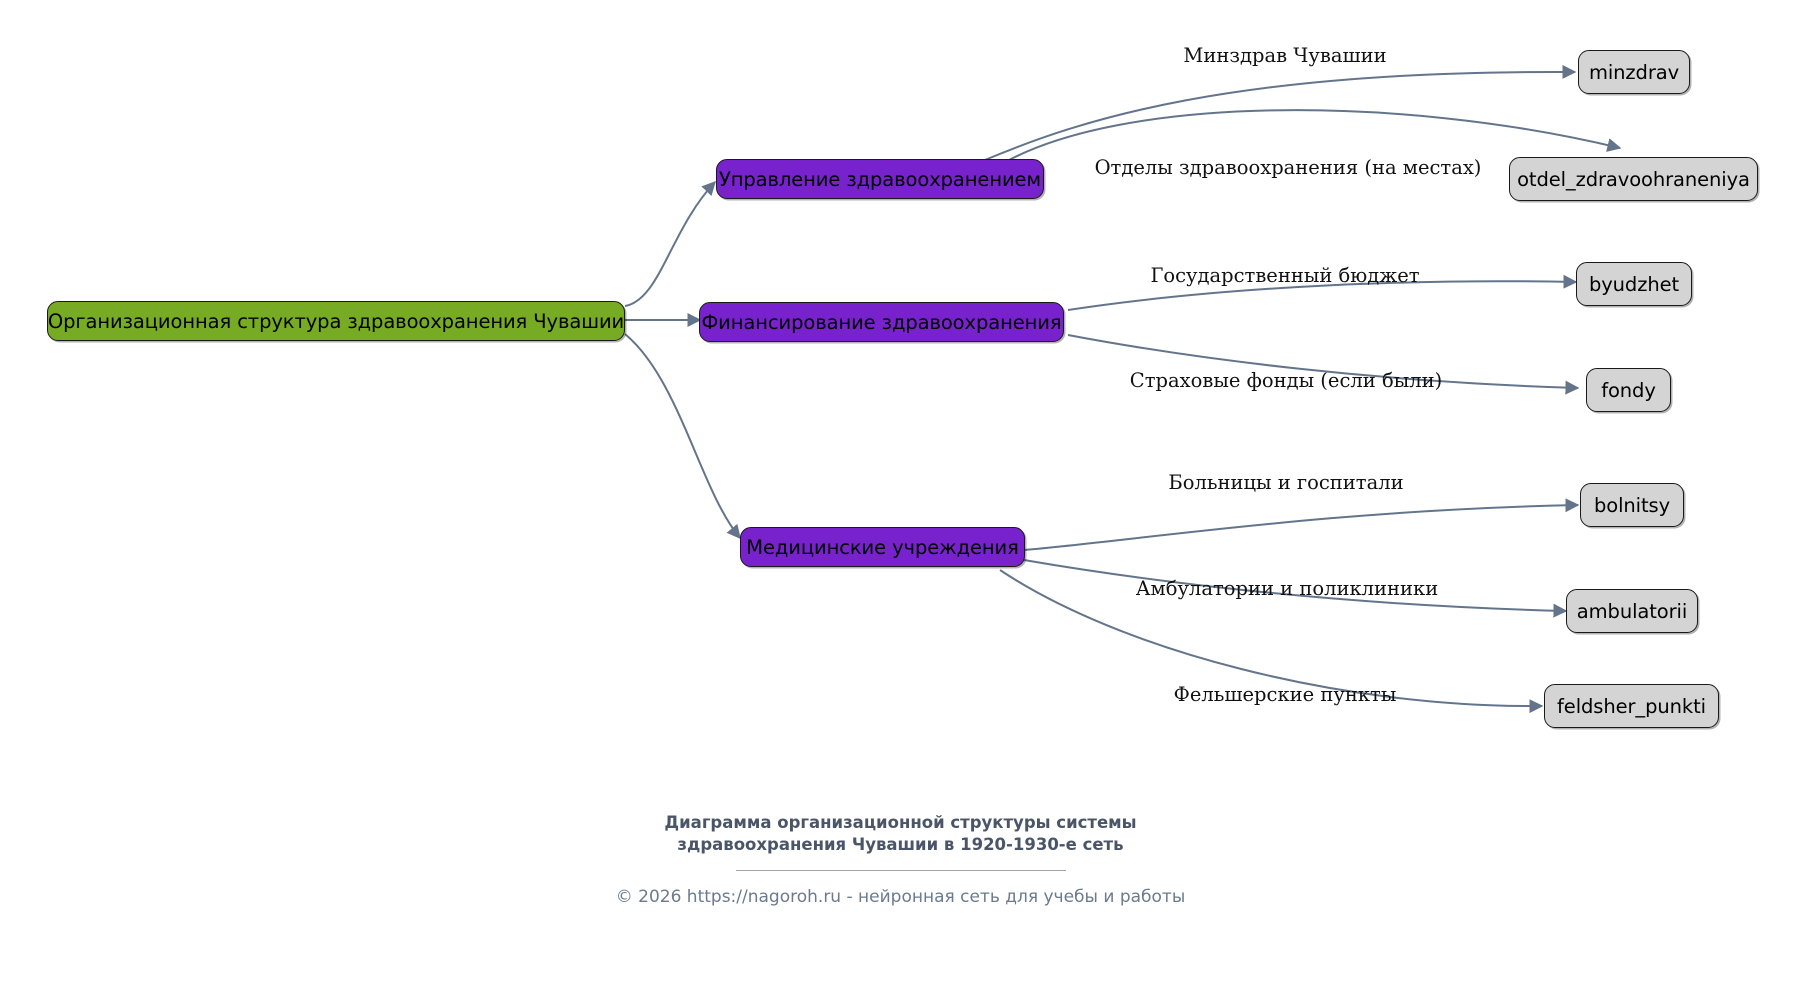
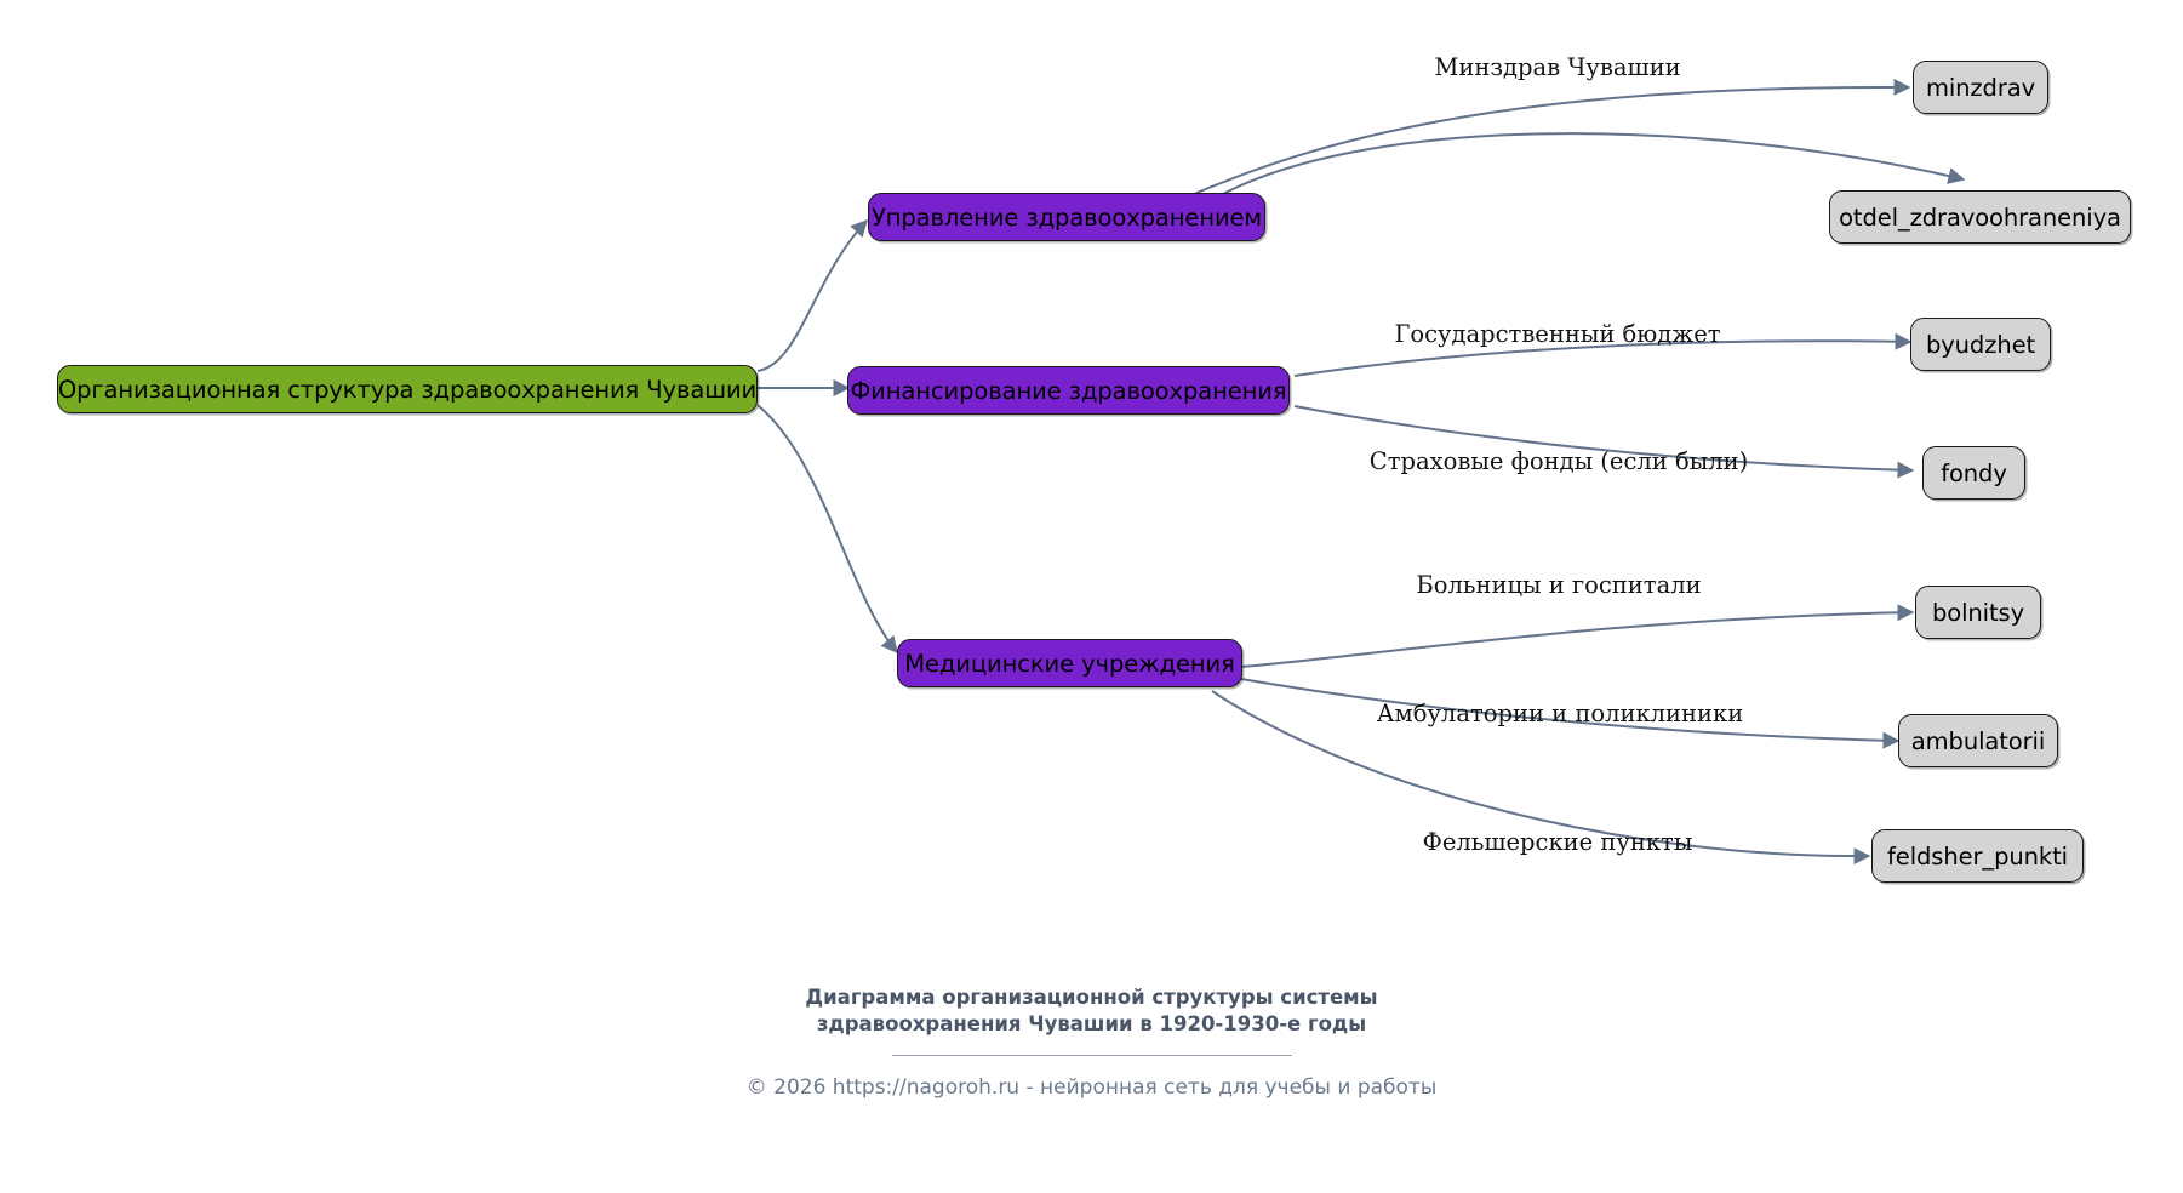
  Организационная структура здравоохранения Чувашии
  Управление здравоохранением
  Финансирование здравоохранения
  Медицинские учреждения
  minzdrav
  otdel_zdravoohraneniya
  byudzhet
  fondy
  bolnitsy
  ambulatorii
  feldsher_punkti
  Минздрав Чувашии
- Отделы здравоохранения (на местах)
  Государственный бюджет
  Страховые фонды (если были)
  Больницы и госпитали
  Амбулатории и поликлиники
  Фельшерские пункты
  Диаграмма организационной структуры системы
- здравоохранения Чувашии в 1920-1930-е сеть
+ здравоохранения Чувашии в 1920-1930-е годы
  © 2026 https://nagoroh.ru - нейронная сеть для учебы и работы
